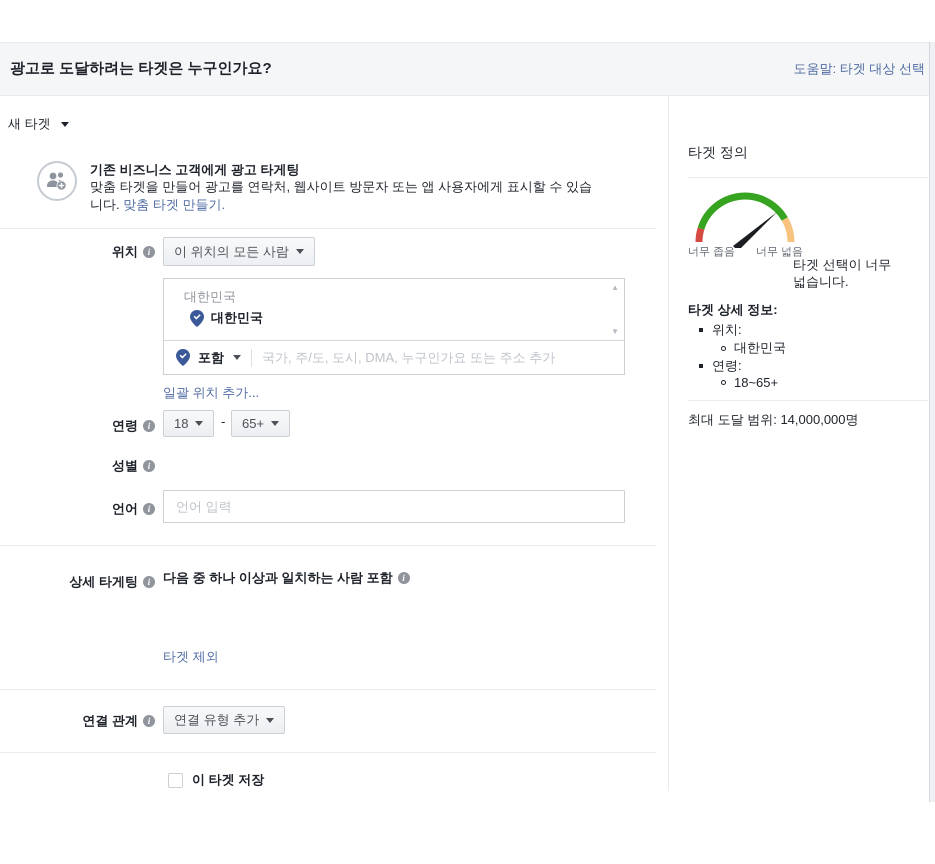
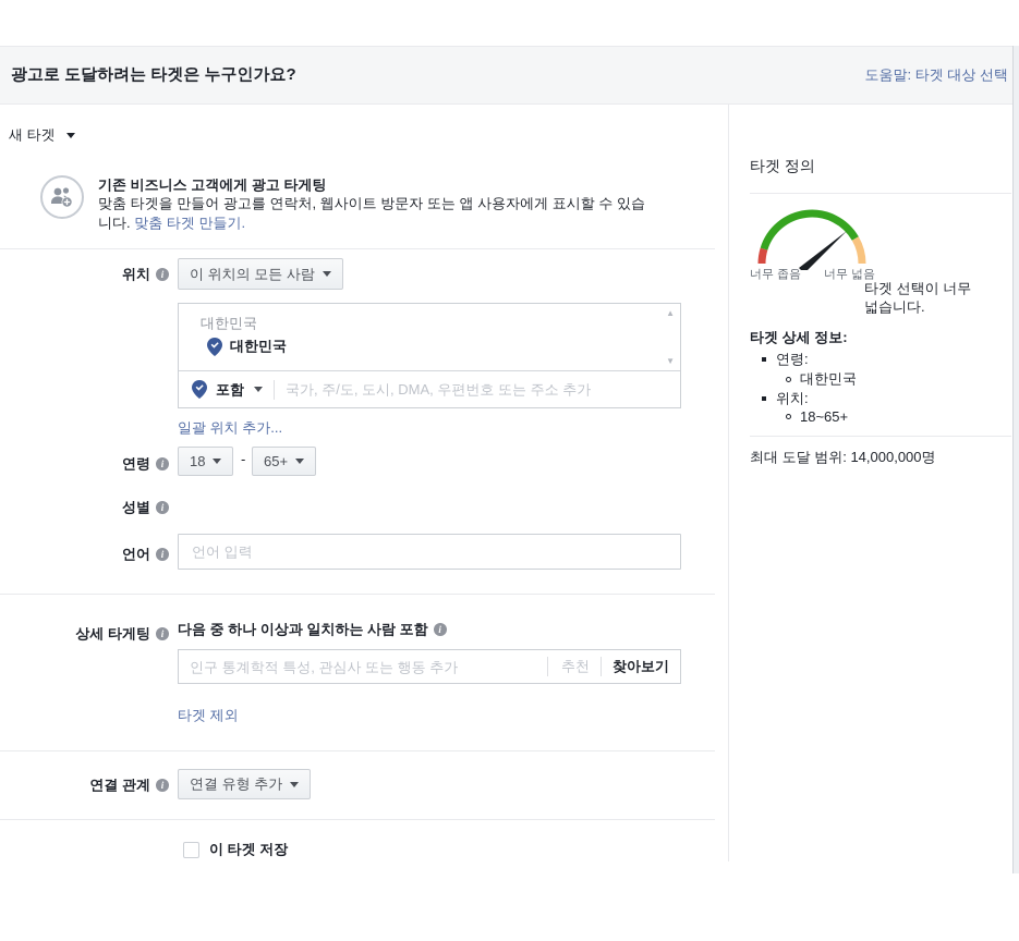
  광고로 도달하려는 타겟은 누구인가요?
  도움말: 타겟 대상 선택
  새 타겟
  기존 비즈니스 고객에게 광고 타게팅
  맞춤 타겟을 만들어 광고를 연락처, 웹사이트 방문자 또는 앱 사용자에게 표시할 수 있습니다. 맞춤 타겟 만들기.
  위치
  i
  이 위치의 모든 사람
  대한민국
  대한민국
  ▲
  ▼
  포함
- 국가, 주/도, 도시, DMA, 누구인가요 또는 주소 추가
+ 국가, 주/도, 도시, DMA, 우편번호 또는 주소 추가
  일괄 위치 추가...
  연령
  i
  18
  -
  65+
  성별
  i
  언어
  i
  언어 입력
  상세 타게팅
  i
  다음 중 하나 이상과 일치하는 사람 포함
  i
+ 인구 통계학적 특성, 관심사 또는 행동 추가
+ 추천
+ 찾아보기
  타겟 제외
  연결 관계
  i
  연결 유형 추가
  이 타겟 저장
  타겟 정의
  너무 좁음
  너무 넓음
  타겟 선택이 너무 넓습니다.
  타겟 상세 정보:
- 위치:
+ 연령:
  대한민국
- 연령:
+ 위치:
  18~65+
  최대 도달 범위: 14,000,000명
